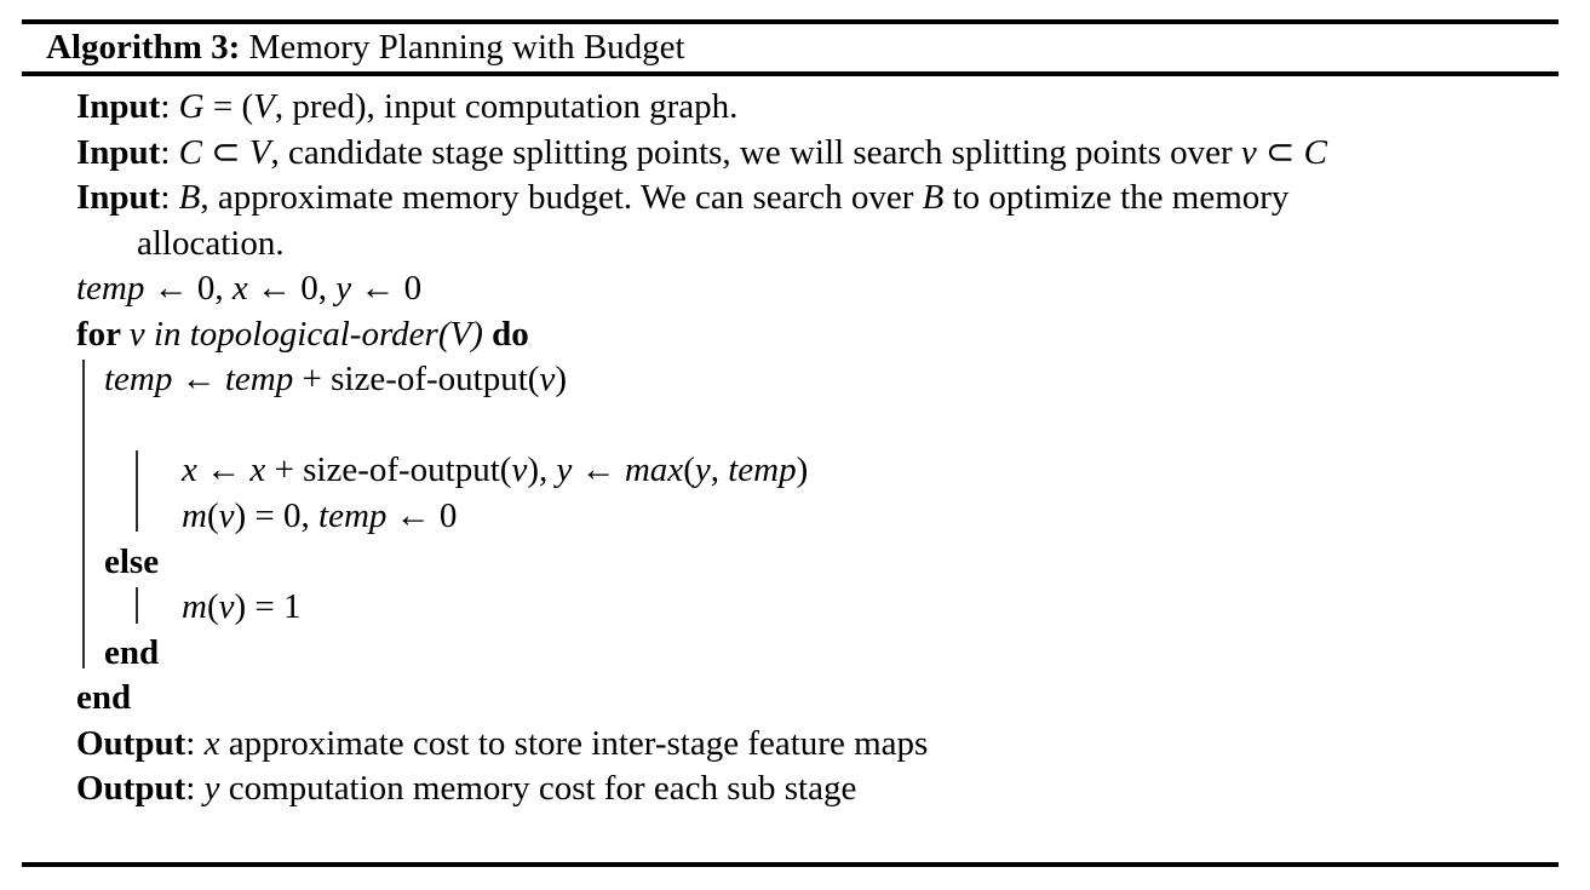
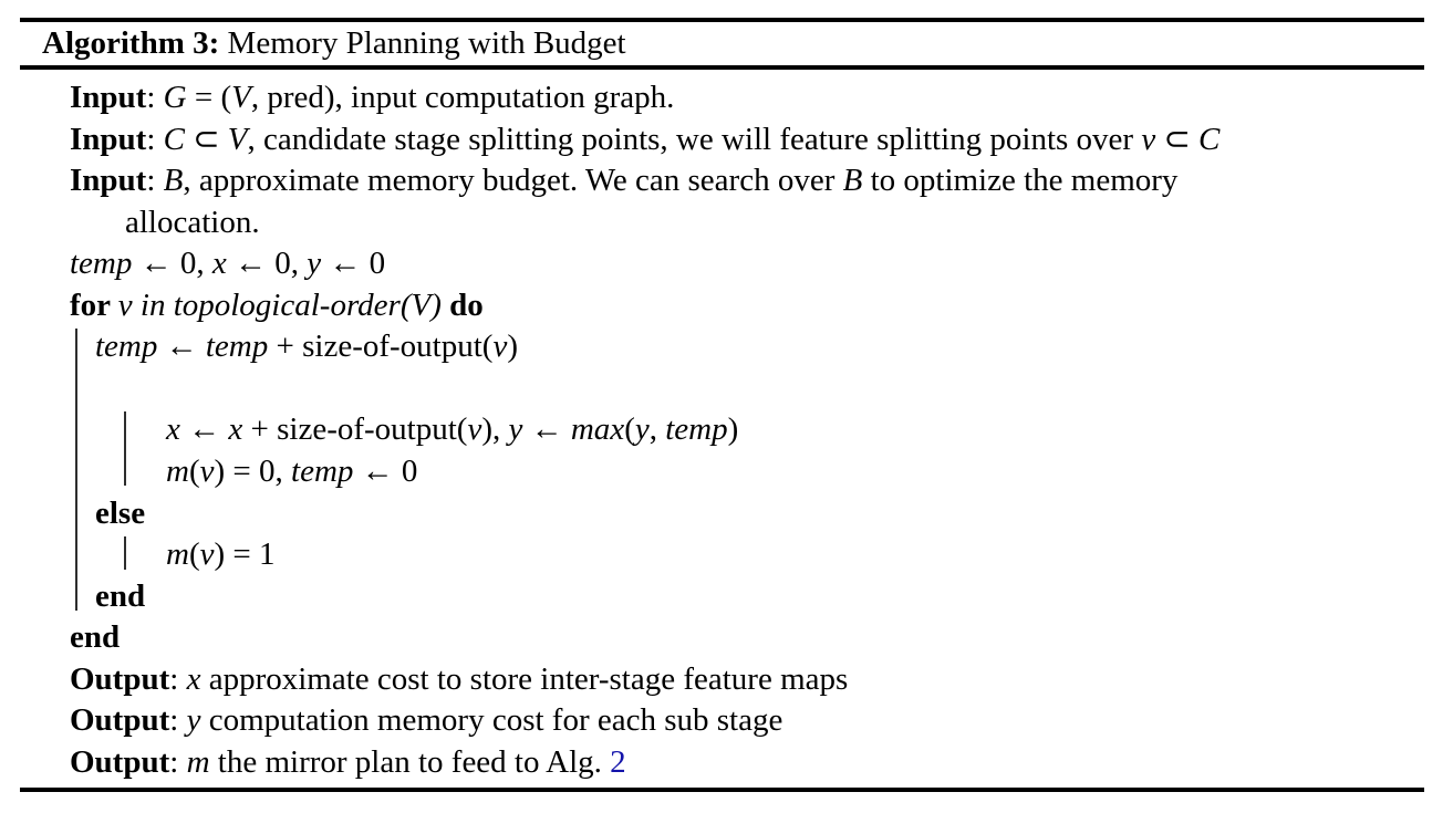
  Algorithm 3: Memory Planning with Budget
  Input: G = (V, pred), input computation graph.
- Input: C ⊂ V, candidate stage splitting points, we will search splitting points over v ⊂ C
+ Input: C ⊂ V, candidate stage splitting points, we will feature splitting points over v ⊂ C
  Input: B, approximate memory budget. We can search over B to optimize the memory
  allocation.
  temp ← 0, x ← 0, y ← 0
  for v in topological-order(V) do
  temp ← temp + size-of-output(v)
  x ← x + size-of-output(v), y ← max(y, temp)
  m(v) = 0, temp ← 0
  else
  m(v) = 1
  end
  end
  Output: x approximate cost to store inter-stage feature maps
  Output: y computation memory cost for each sub stage
+ Output: m the mirror plan to feed to Alg. 2
